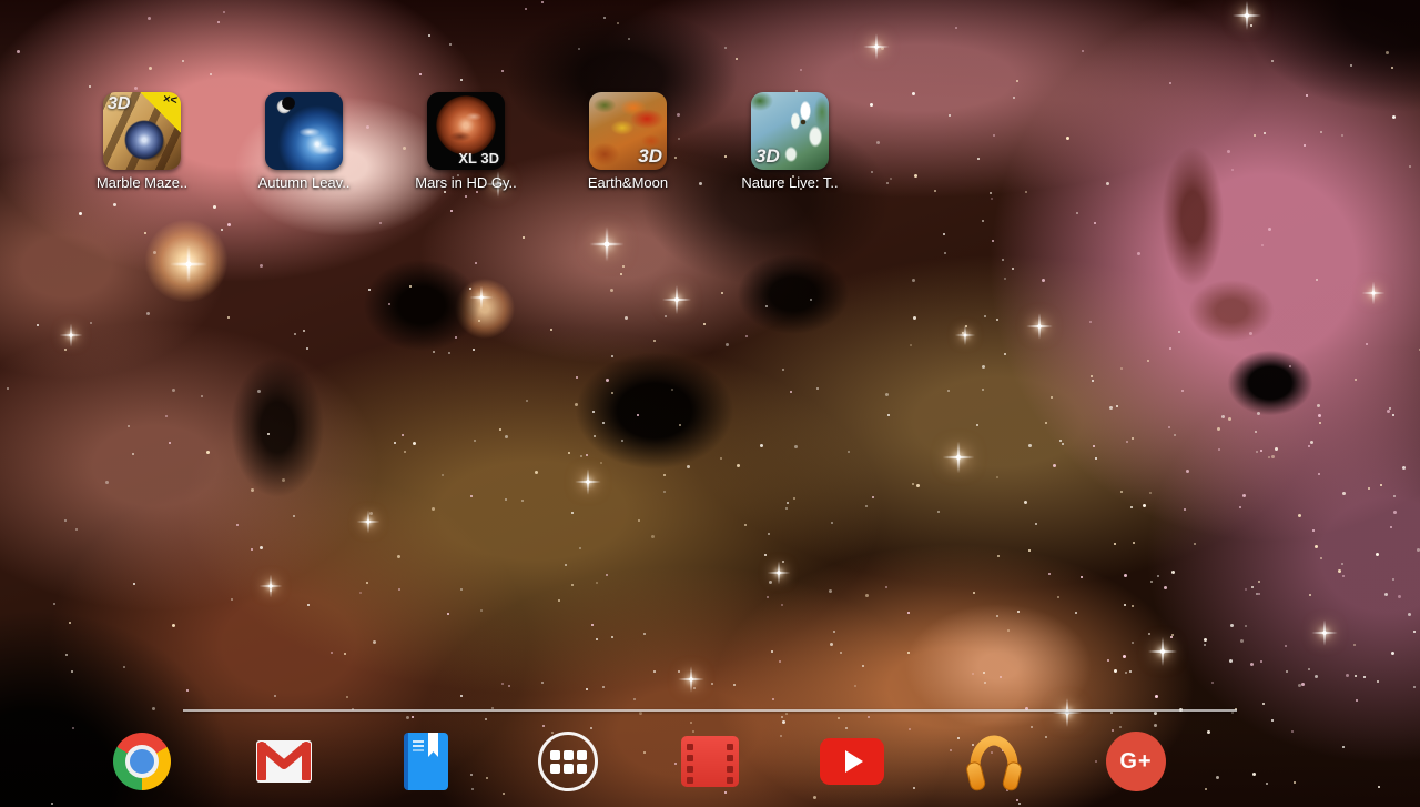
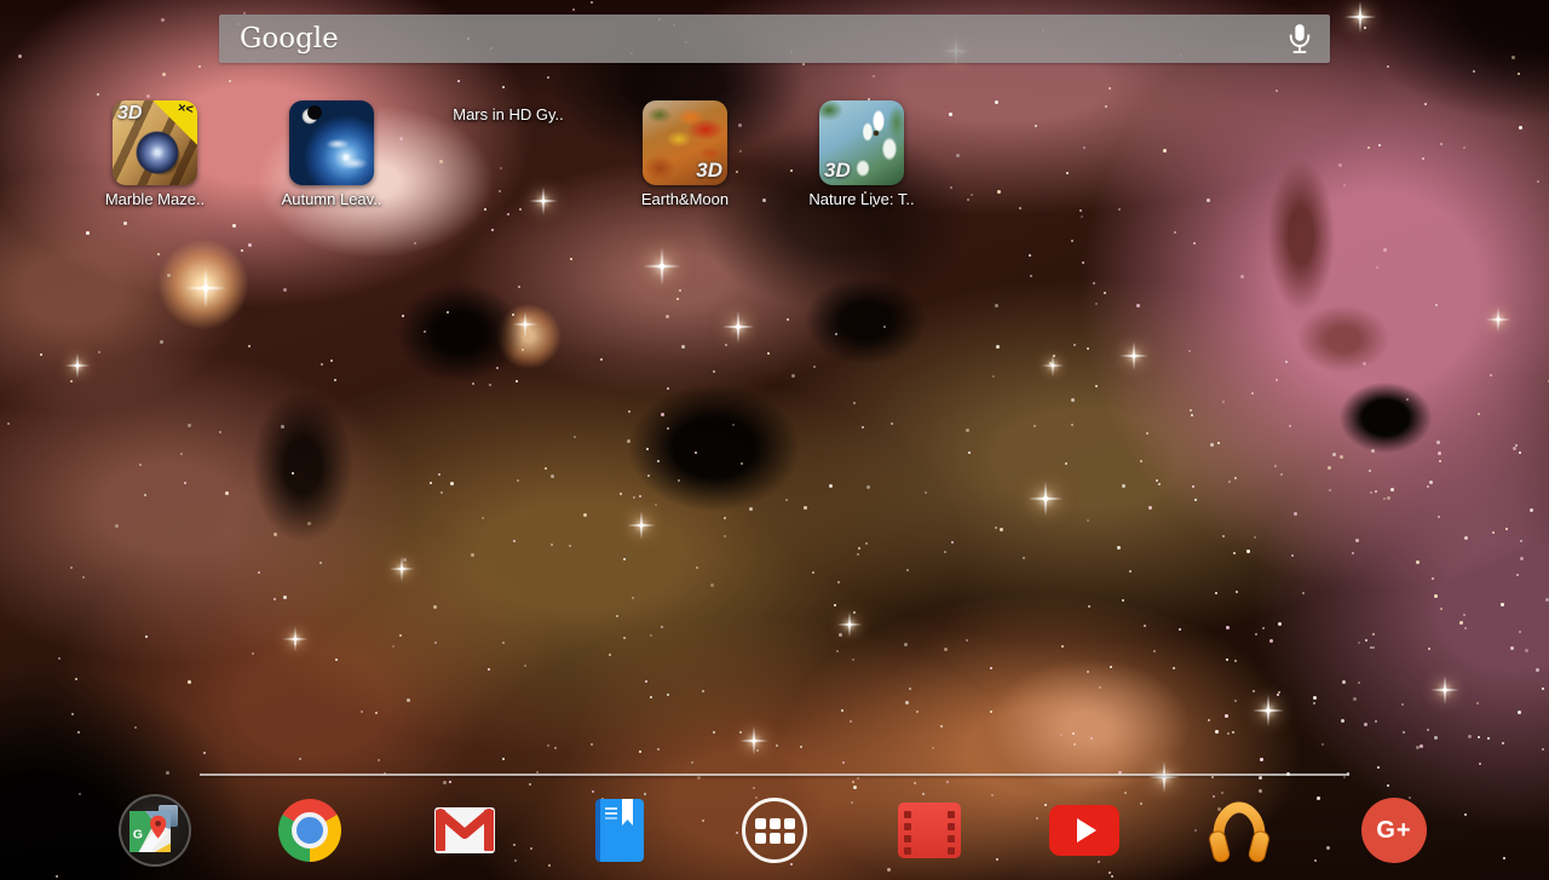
+ Google
  3D
  Marble Maze..
  Autumn Leav..
- XL 3D
  Mars in HD Gy..
  3D
  Earth&Moon
  3D
  Nature Live: T..
+ G
  G+
